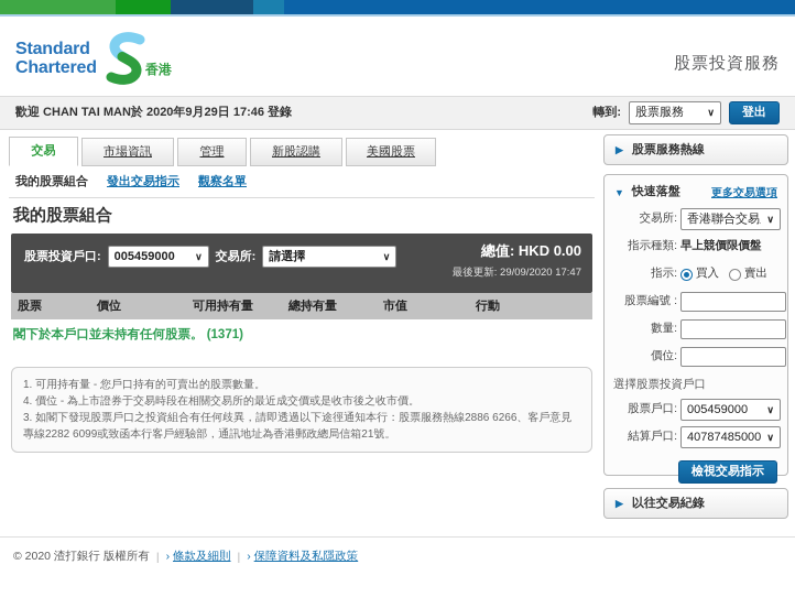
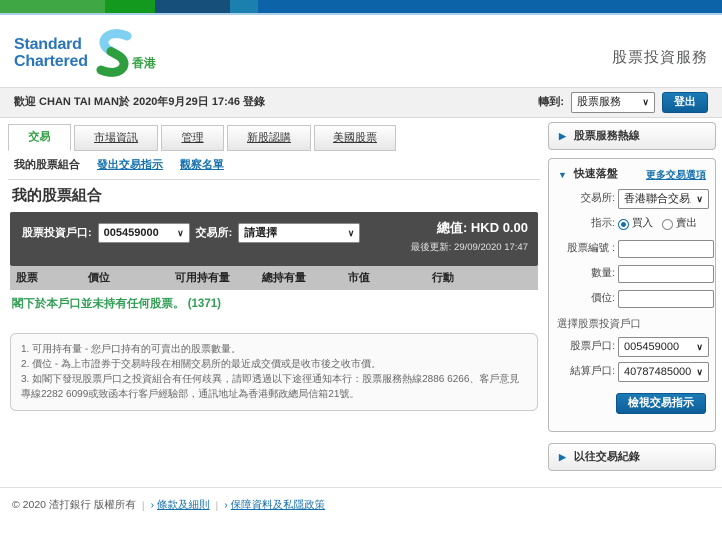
  Standard
  Chartered
  香港
  股票投資服務
  歡迎 CHAN TAI MAN於 2020年9月29日 17:46 登錄
  轉到:
  股票服務
  ∨
  登出
  交易
  市場資訊
  管理
  新股認購
  美國股票
  我的股票組合
  發出交易指示
  觀察名單
  我的股票組合
  股票投資戶口:
  005459000
  ∨
  交易所:
  請選擇
  ∨
  總值: HKD 0.00
  最後更新: 29/09/2020 17:47
  股票
  價位
  可用持有量
  總持有量
  市值
  行動
  閣下於本戶口並未持有任何股票。 (1371)
  1. 可用持有量 - 您戶口持有的可賣出的股票數量。
- 4. 價位 - 為上市證券于交易時段在相關交易所的最近成交價或是收市後之收市價。
+ 2. 價位 - 為上市證券于交易時段在相關交易所的最近成交價或是收市後之收市價。
  3. 如閣下發現股票戶口之投資組合有任何歧異，請即透過以下途徑通知本行：股票服務熱線2886 6266、客戶意見專線2282 6099或致函本行客戶經驗部，通訊地址為香港郵政總局信箱21號。
  ▶
  股票服務熱線
  ▼
  快速落盤
  更多交易選項
  交易所:
  ∨
- 指示種類:
- 早上競價限價盤
  指示:
  買入
  賣出
  股票編號 :
  數量:
  價位:
  選擇股票投資戶口
  股票戶口:
  005459000
  ∨
  結算戶口:
  40787485000
  ∨
  檢視交易指示
  ▶
  以往交易紀錄
  © 2020 渣打銀行 版權所有
  |
  › 條款及細則
  |
  › 保障資料及私隱政策
